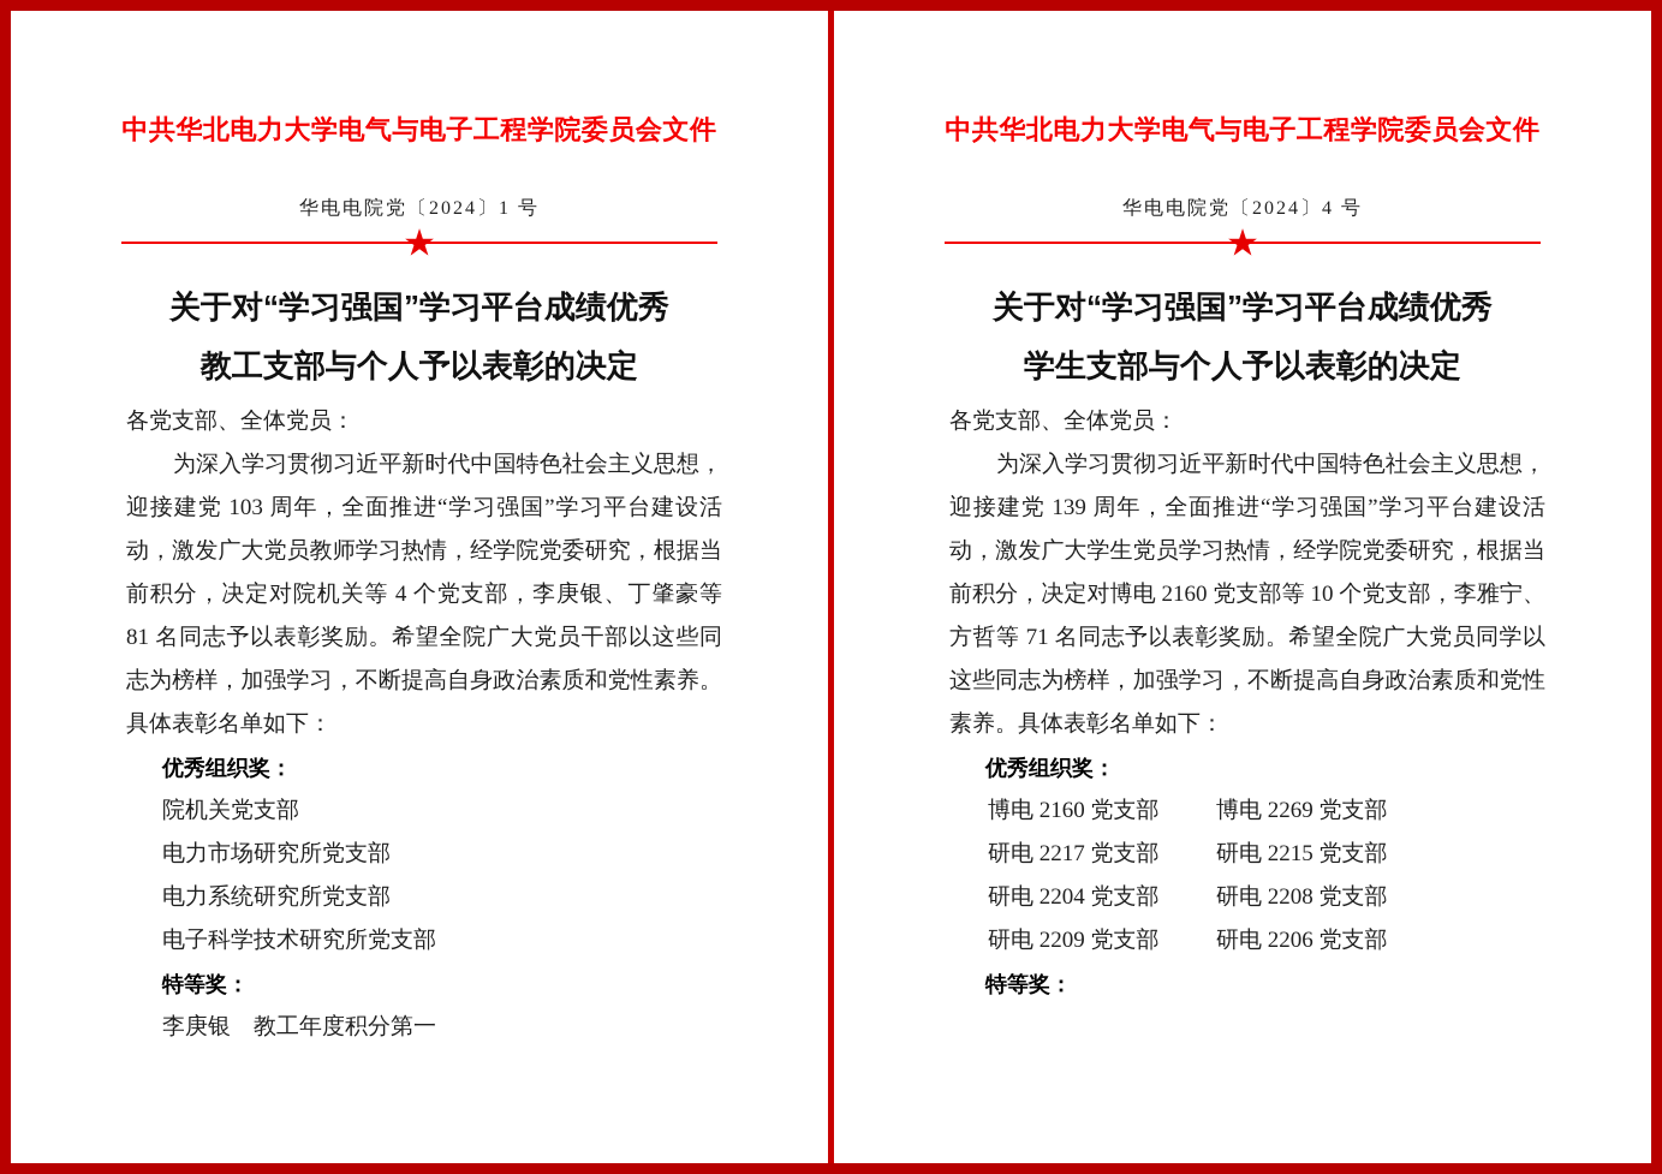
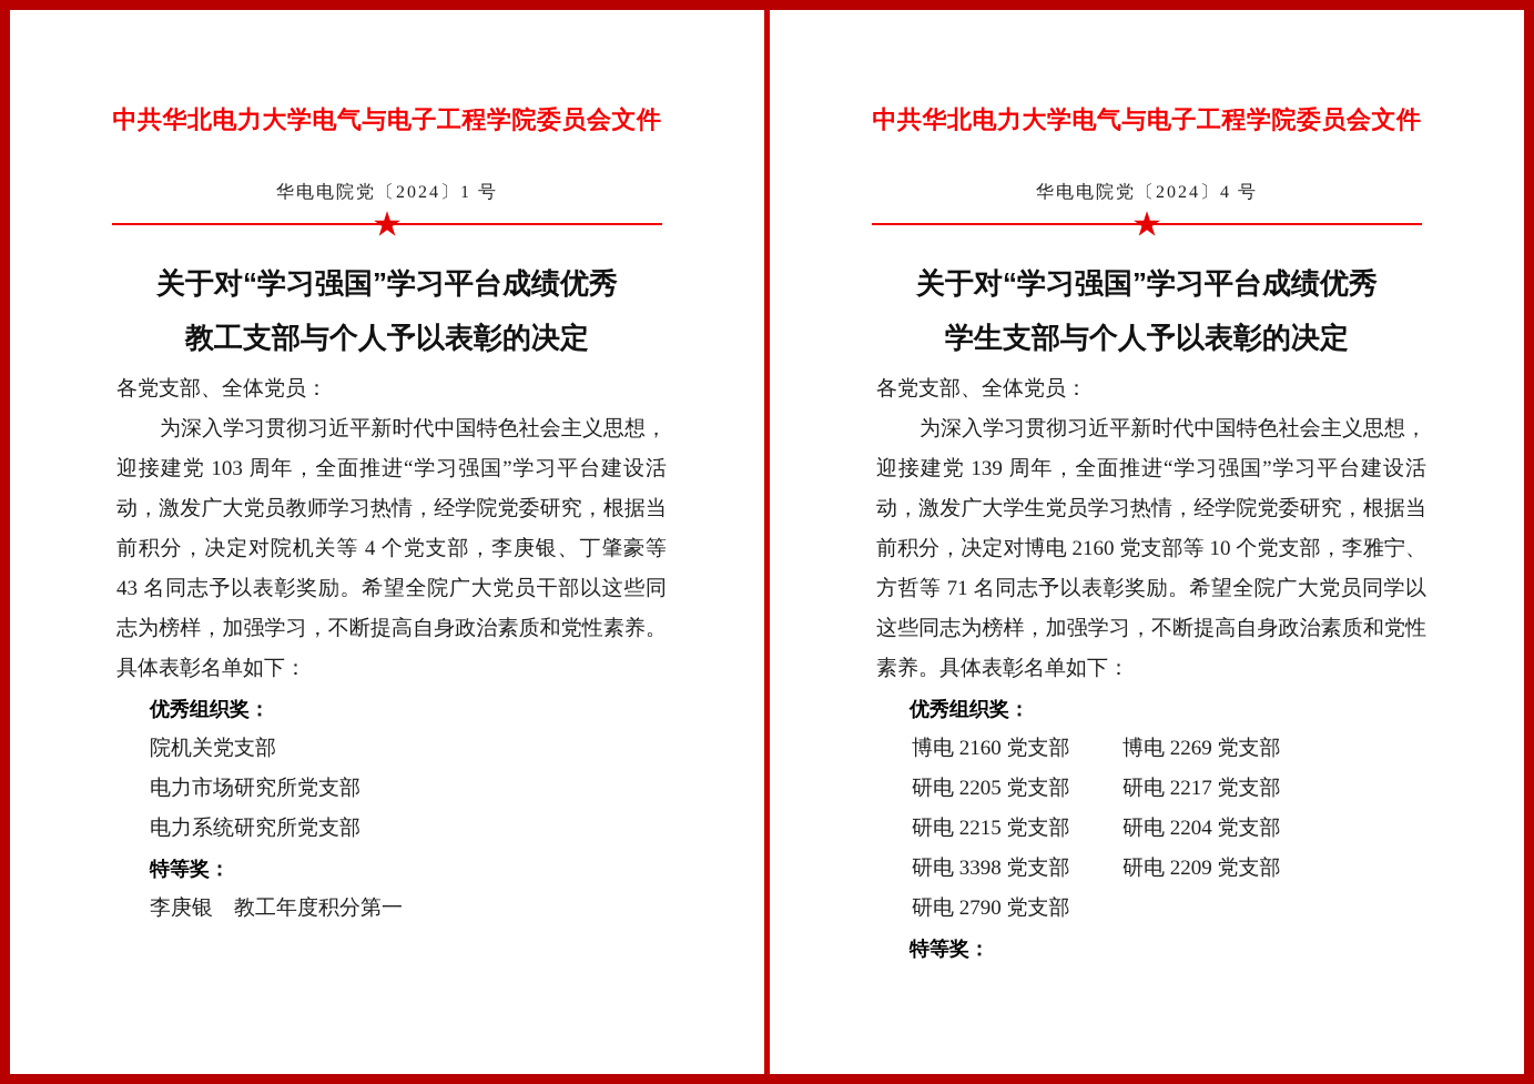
  中共华北电力大学电气与电子工程学院委员会文件
  华电电院党〔2024〕1 号
  ★
  关于对“学习强国”学习平台成绩优秀
  教工支部与个人予以表彰的决定
  各党支部、全体党员：
- 为深入学习贯彻习近平新时代中国特色社会主义思想，迎接建党 103 周年，全面推进“学习强国”学习平台建设活动，激发广大党员教师学习热情，经学院党委研究，根据当前积分，决定对院机关等 4 个党支部，李庚银、丁肇豪等 81 名同志予以表彰奖励。希望全院广大党员干部以这些同志为榜样，加强学习，不断提高自身政治素质和党性素养。具体表彰名单如下：
+ 为深入学习贯彻习近平新时代中国特色社会主义思想，迎接建党 103 周年，全面推进“学习强国”学习平台建设活动，激发广大党员教师学习热情，经学院党委研究，根据当前积分，决定对院机关等 4 个党支部，李庚银、丁肇豪等 43 名同志予以表彰奖励。希望全院广大党员干部以这些同志为榜样，加强学习，不断提高自身政治素质和党性素养。具体表彰名单如下：
  优秀组织奖：
  院机关党支部
  电力市场研究所党支部
  电力系统研究所党支部
- 电子科学技术研究所党支部
  特等奖：
  李庚银 教工年度积分第一
  中共华北电力大学电气与电子工程学院委员会文件
  华电电院党〔2024〕4 号
  ★
  关于对“学习强国”学习平台成绩优秀
  学生支部与个人予以表彰的决定
  各党支部、全体党员：
  为深入学习贯彻习近平新时代中国特色社会主义思想，迎接建党 139 周年，全面推进“学习强国”学习平台建设活动，激发广大学生党员学习热情，经学院党委研究，根据当前积分，决定对博电 2160 党支部等 10 个党支部，李雅宁、方哲等 71 名同志予以表彰奖励。希望全院广大党员同学以这些同志为榜样，加强学习，不断提高自身政治素质和党性素养。具体表彰名单如下：
  优秀组织奖：
  博电 2160 党支部
  博电 2269 党支部
+ 研电 2205 党支部
  研电 2217 党支部
  研电 2215 党支部
  研电 2204 党支部
- 研电 2208 党支部
+ 研电 3398 党支部
  研电 2209 党支部
- 研电 2206 党支部
+ 研电 2790 党支部
  特等奖：
